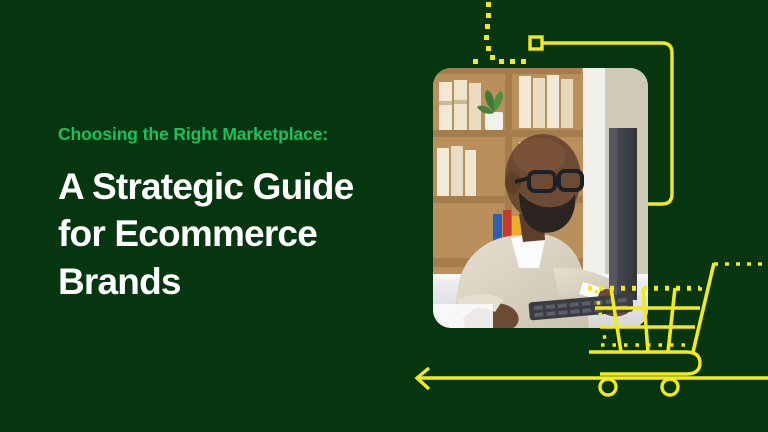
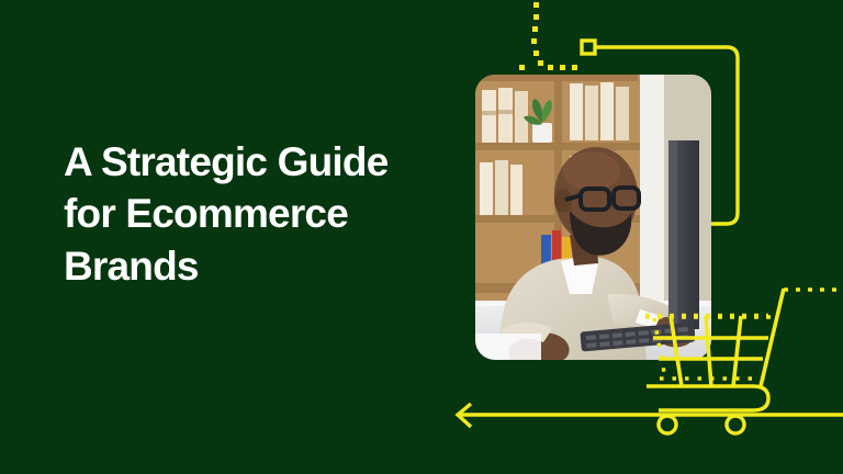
- Choosing the Right Marketplace:
  A Strategic Guide
  for Ecommerce
  Brands
